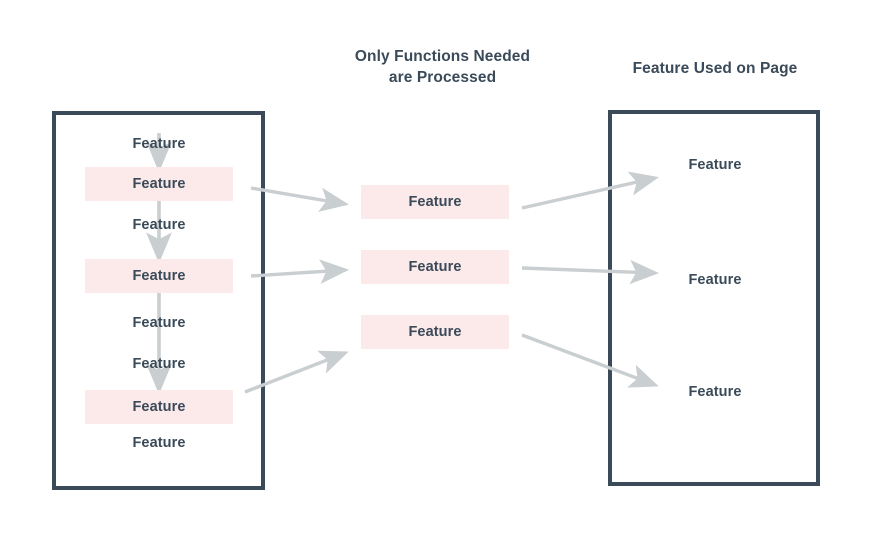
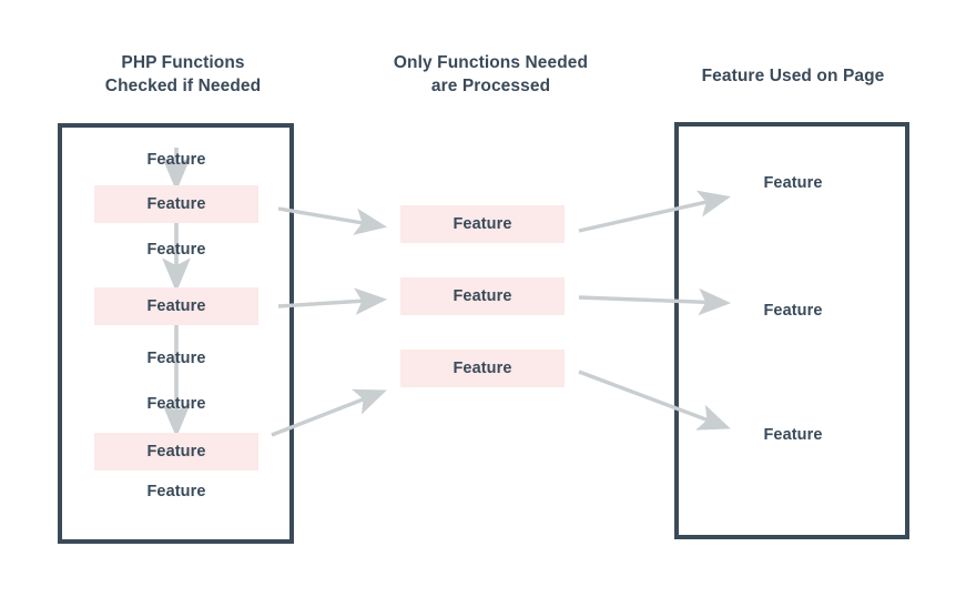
+ PHP Functions
+ Checked if Needed
  Only Functions Needed
  are Processed
  Feature Used on Page
  Feature
  Feature
  Feature
  Feature
  Feature
  Feature
  Feature
  Feature
  Feature
  Feature
  Feature
  Feature
  Feature
  Feature
